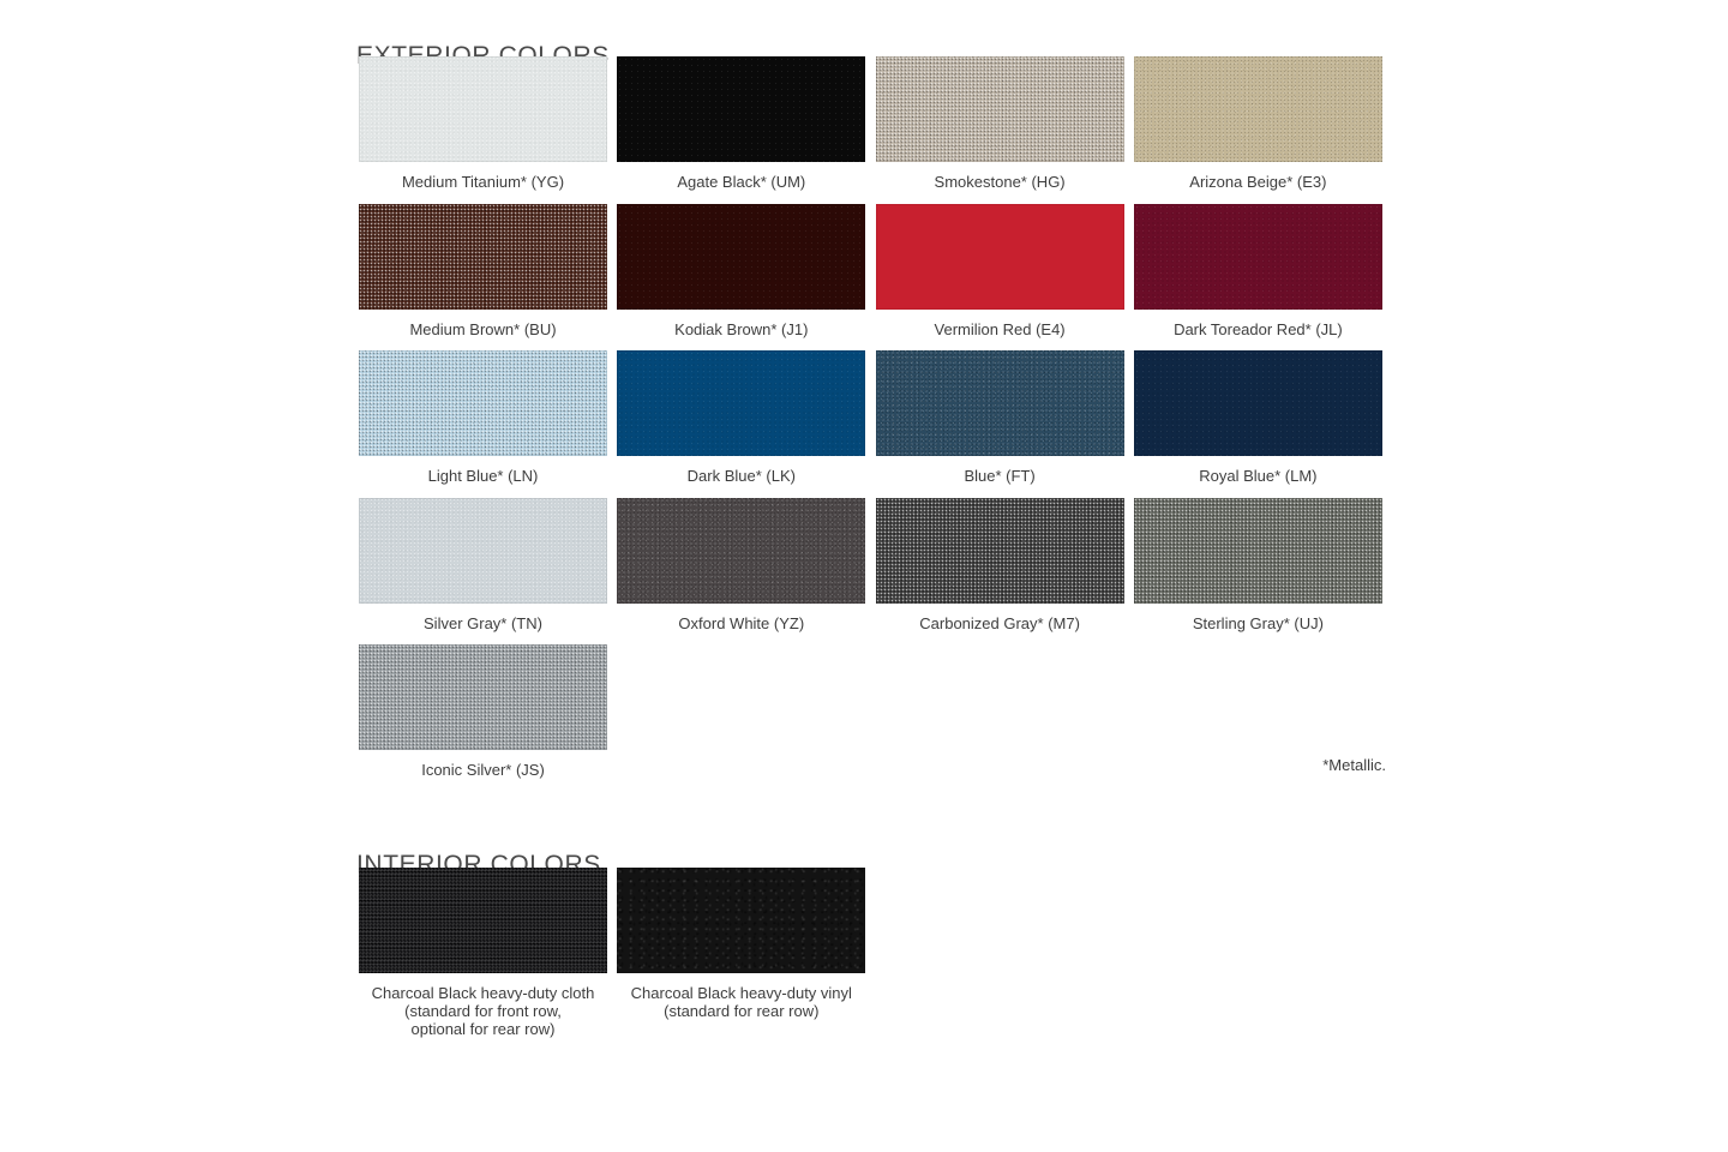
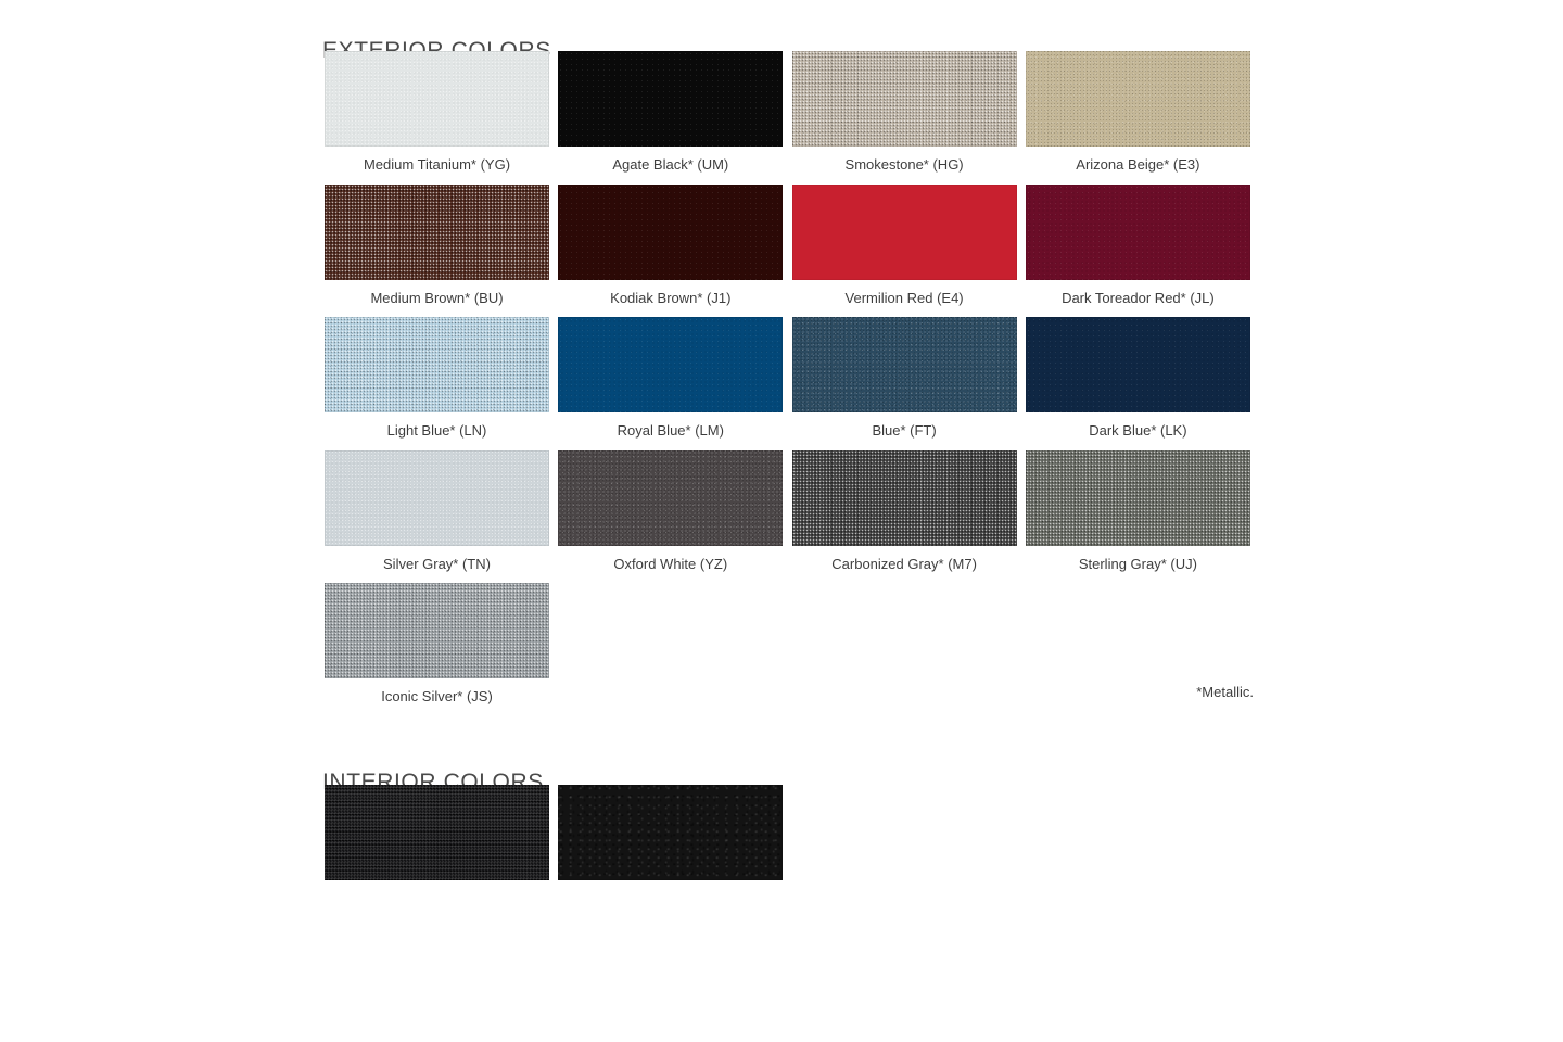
  Medium Titanium* (YG)
  Agate Black* (UM)
  Smokestone* (HG)
  Arizona Beige* (E3)
  Medium Brown* (BU)
  Kodiak Brown* (J1)
  Vermilion Red (E4)
  Dark Toreador Red* (JL)
  Light Blue* (LN)
- Dark Blue* (LK)
+ Royal Blue* (LM)
  Blue* (FT)
- Royal Blue* (LM)
+ Dark Blue* (LK)
  Silver Gray* (TN)
  Oxford White (YZ)
  Carbonized Gray* (M7)
  Sterling Gray* (UJ)
  Iconic Silver* (JS)
  *Metallic.
  INTERIOR COLORS
- Charcoal Black heavy-duty cloth
- (standard for front row,
- optional for rear row)
- Charcoal Black heavy-duty vinyl
- (standard for rear row)
